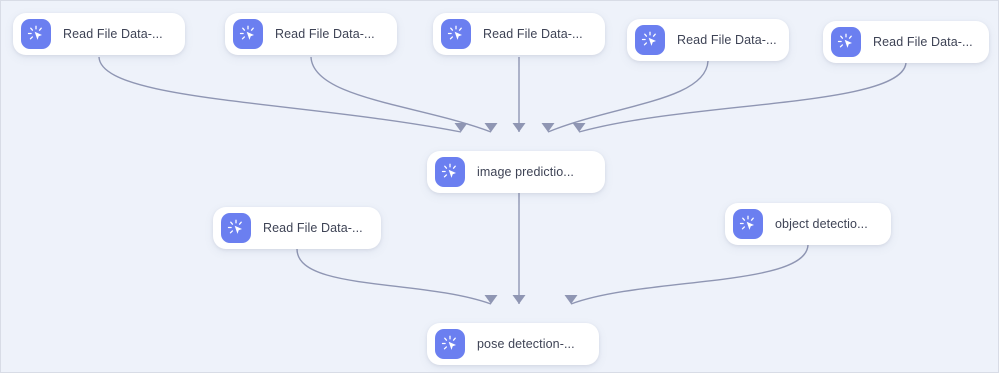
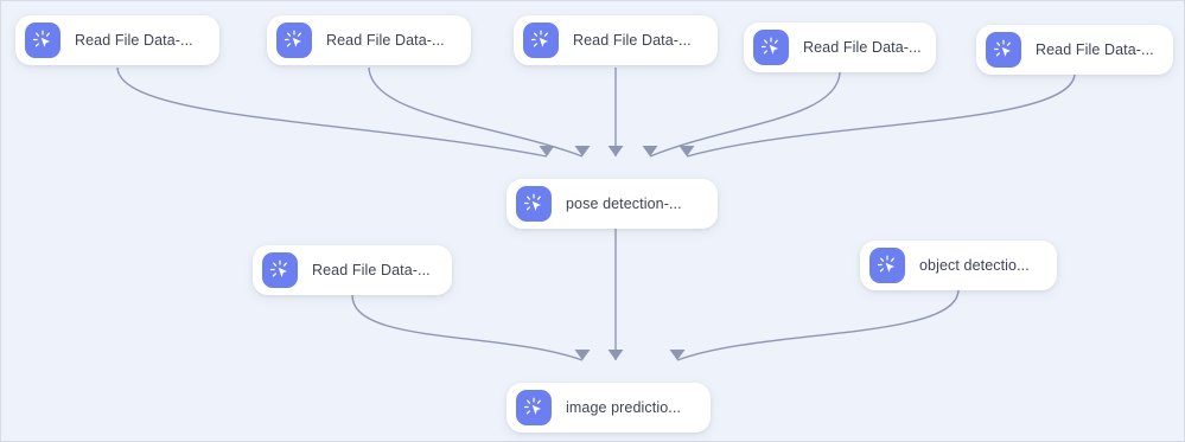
  Read File Data-...
  Read File Data-...
  Read File Data-...
  Read File Data-...
  Read File Data-...
- image predictio...
+ pose detection-...
  Read File Data-...
  object detectio...
- pose detection-...
+ image predictio...
